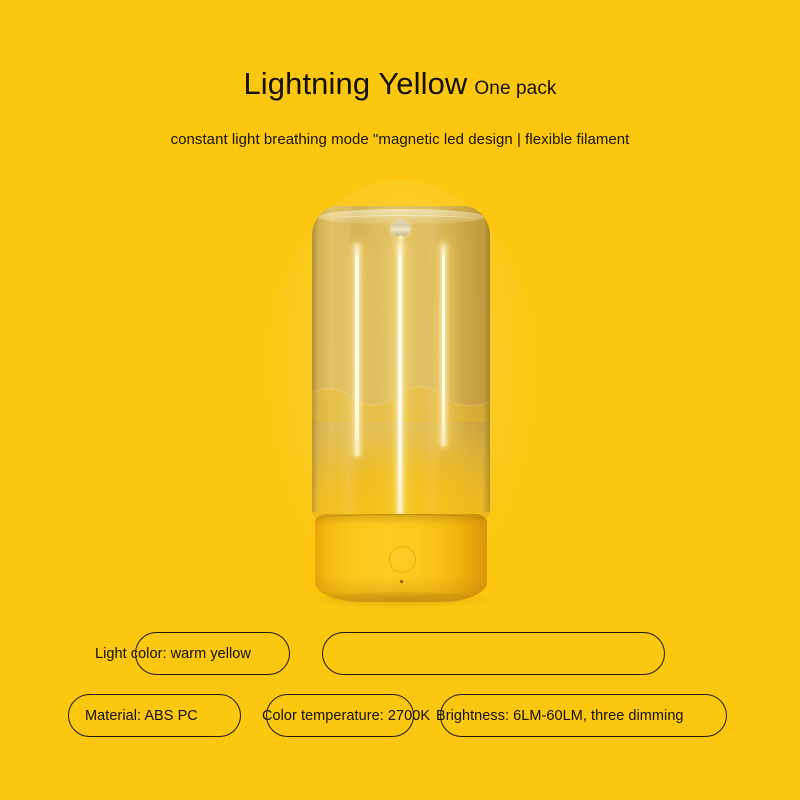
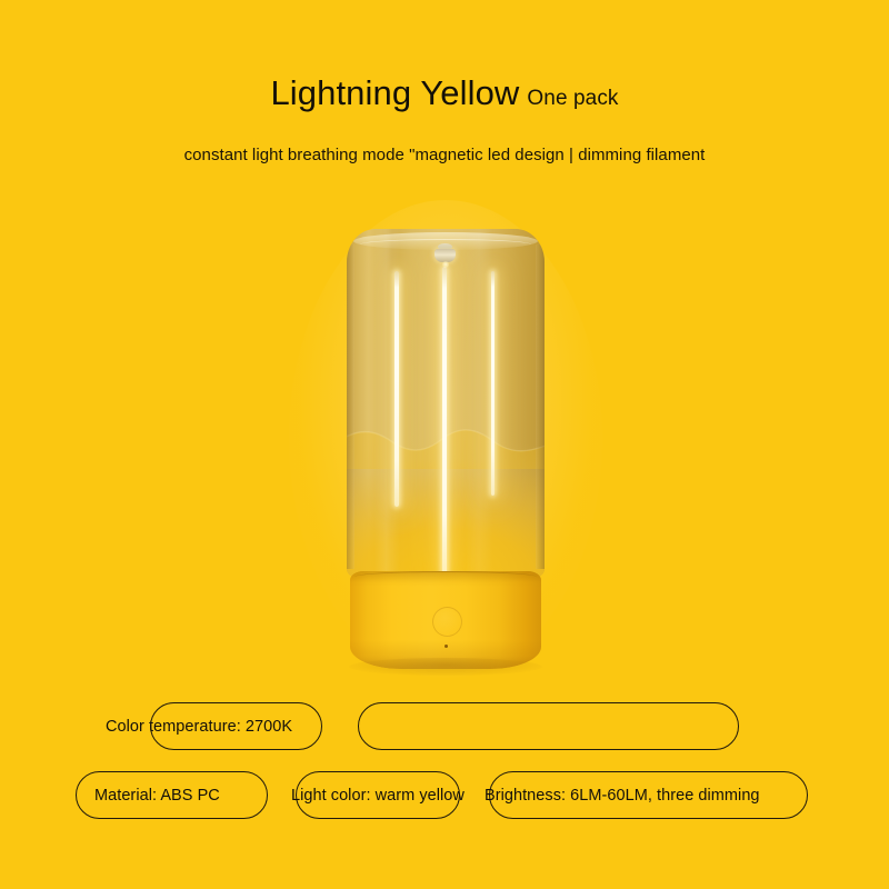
  Lightning Yellow One pack
- constant light breathing mode "magnetic led design | flexible filament
+ constant light breathing mode "magnetic led design | dimming filament
- Light color: warm yellow
+ Color temperature: 2700K
  Material: ABS PC
- Color temperature: 2700K
+ Light color: warm yellow
  Brightness: 6LM-60LM, three dimming
